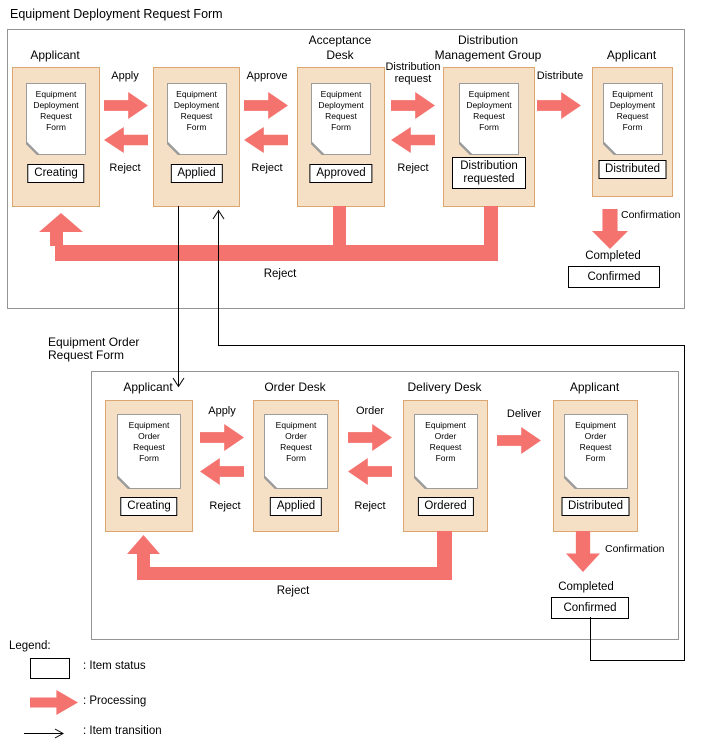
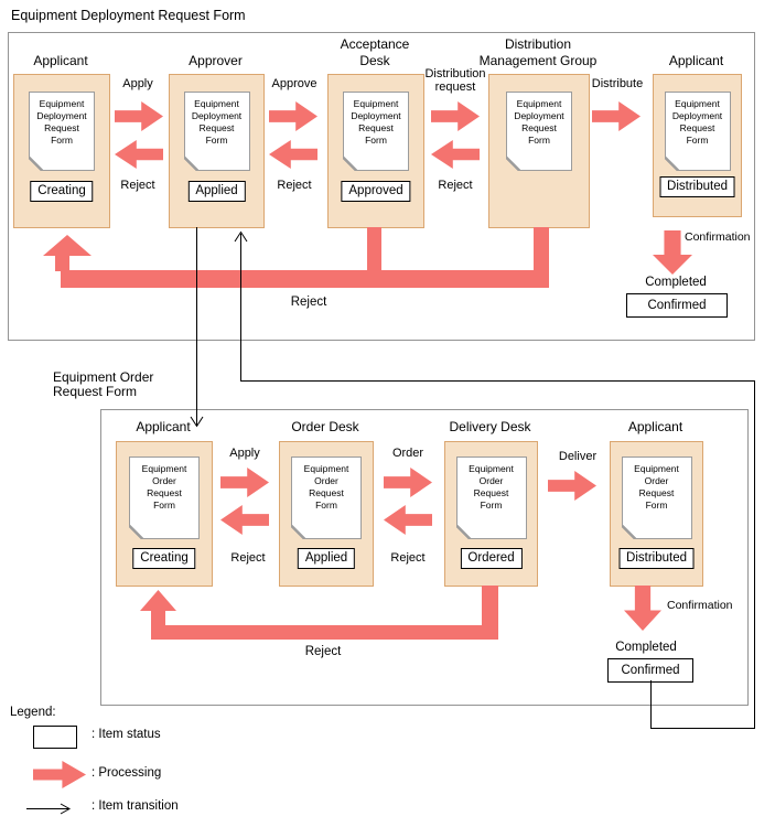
  Equipment Deployment Request Form
  Applicant
+ Approver
  Acceptance
  Desk
  Distribution
  Management Group
  Applicant
  Equipment
  Deployment
  Request
  Form
  Creating
  Equipment
  Deployment
  Request
  Form
  Applied
  Equipment
  Deployment
  Request
  Form
  Approved
  Equipment
  Deployment
  Request
  Form
- Distribution requested
  Equipment
  Deployment
  Request
  Form
  Distributed
  Apply
  Reject
  Approve
  Reject
  Distribution
  request
  Reject
  Distribute
  Reject
  Confirmation
  Completed
  Confirmed
  Equipment Order
  Request Form
  Applicant
  Order Desk
  Delivery Desk
  Applicant
  Equipment
  Order
  Request
  Form
  Creating
  Equipment
  Order
  Request
  Form
  Applied
  Equipment
  Order
  Request
  Form
  Ordered
  Equipment
  Order
  Request
  Form
  Distributed
  Apply
  Reject
  Order
  Reject
  Deliver
  Reject
  Confirmation
  Completed
  Confirmed
  Legend:
  : Item status
  : Processing
  : Item transition
